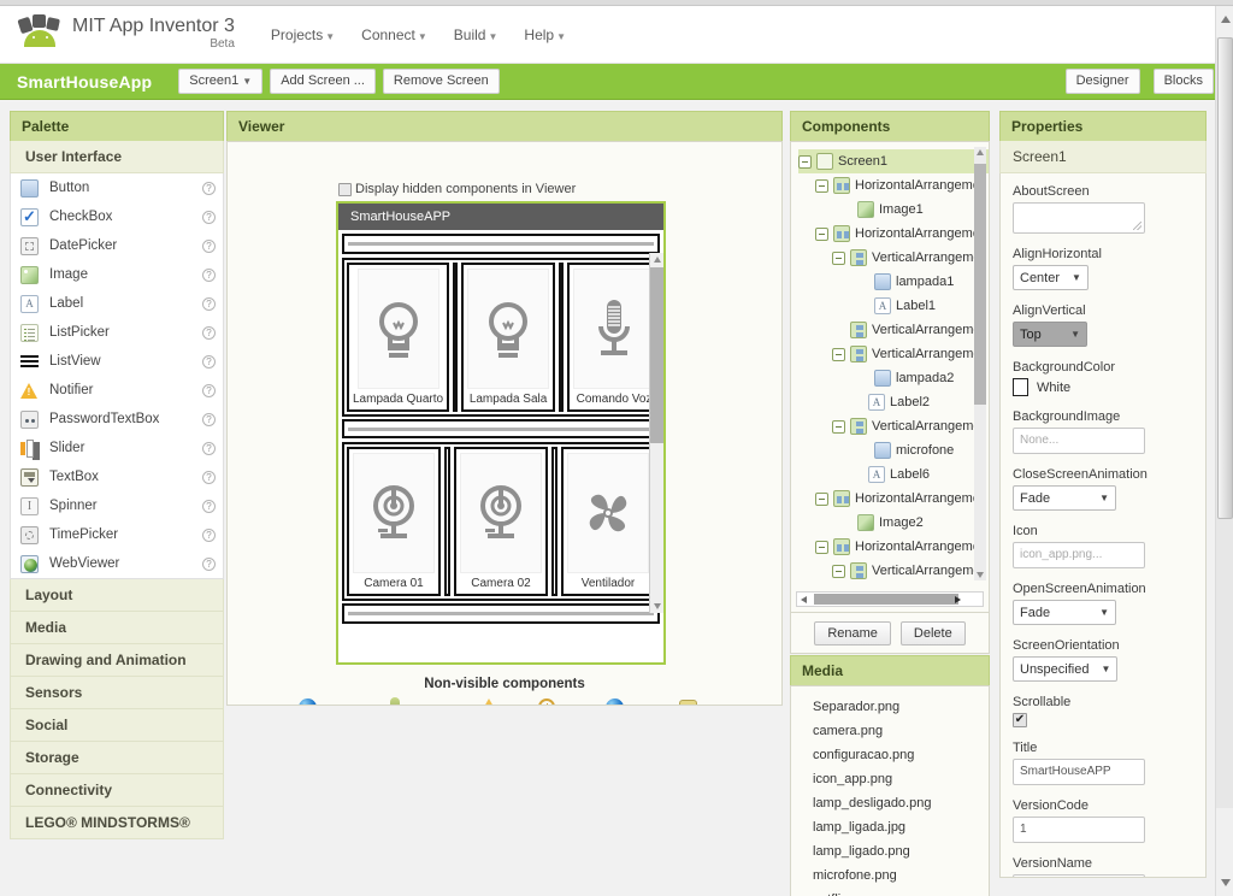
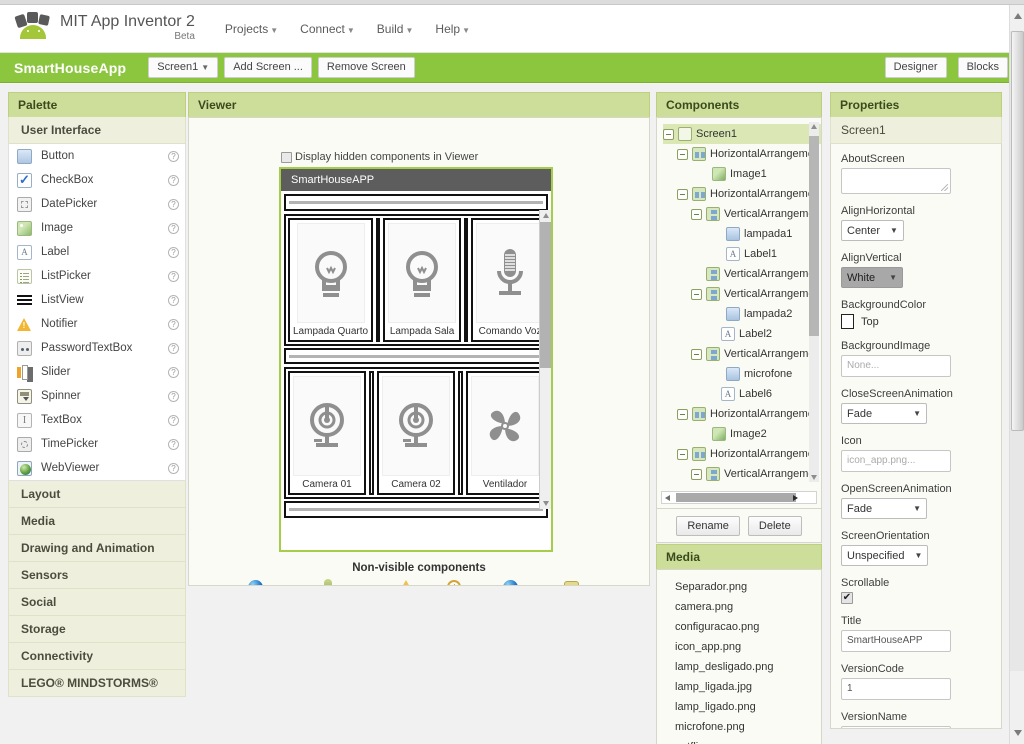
- MIT App Inventor 3
+ MIT App Inventor 2
  Beta
  Projects ▼
  Connect ▼
  Build ▼
  Help ▼
  SmartHouseApp
  Screen1 ▼
  Add Screen ...
  Remove Screen
  Designer
  Blocks
  Palette
  User Interface
  Button
  ?
  ✓
  CheckBox
  ?
  DatePicker
  ?
  Image
  ?
  A
  Label
  ?
  ListPicker
  ?
  ListView
  ?
  Notifier
  ?
  PasswordTextBox
  ?
  Slider
  ?
- TextBox
+ Spinner
  ?
  I
- Spinner
+ TextBox
  ?
  TimePicker
  ?
  WebViewer
  ?
  Layout
  Media
  Drawing and Animation
  Sensors
  Social
  Storage
  Connectivity
  LEGO® MINDSTORMS®
  Viewer
  Display hidden components in Viewer
  SmartHouseAPP
  Lampada Quarto
  Lampada Sala
  Comando Vo
  Camera 01
  Camera 02
  Ventilador
  Non-visible components
  Components
  Screen1
  HorizontalArrangem
  Image1
  HorizontalArrangem
  VerticalArrangem
  lampada1
  A
  Label1
  VerticalArrangem
  VerticalArrangem
  lampada2
  A
  Label2
  VerticalArrangem
  microfone
  A
  Label6
  HorizontalArrangem
  Image2
  HorizontalArrangem
  VerticalArrangem
  Rename
  Delete
  Media
  Separador.png
  camera.png
  configuracao.png
  icon_app.png
  lamp_desligado.png
  lamp_ligada.jpg
  lamp_ligado.png
  microfone.png
  Properties
  Screen1
  AboutScreen
  AlignHorizontal
  Center
  ▼
  AlignVertical
- Top
+ White
  ▼
  BackgroundColor
- White
+ Top
  BackgroundImage
  None...
  CloseScreenAnimation
  Fade
  ▼
  Icon
  icon_app.png...
  OpenScreenAnimation
  Fade
  ▼
  ScreenOrientation
  Unspecified
  ▼
  Scrollable
  ✔
  Title
  SmartHouseAPP
  VersionCode
  1
  VersionName
